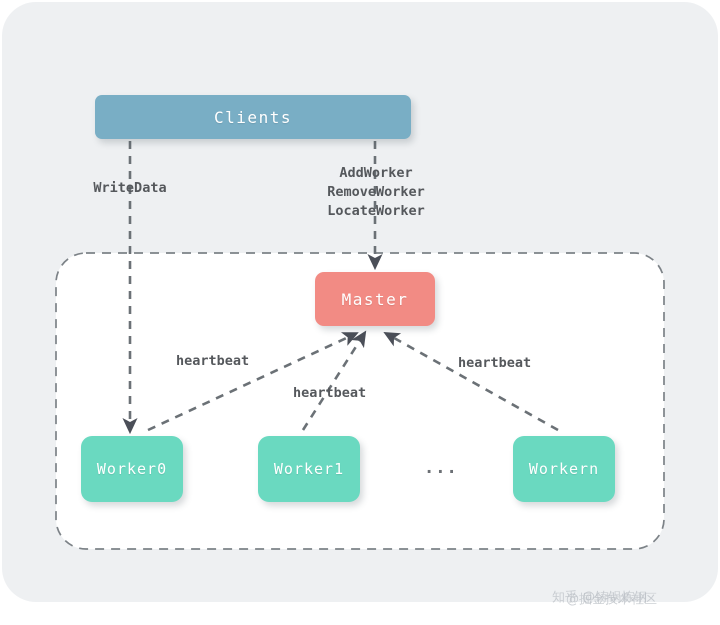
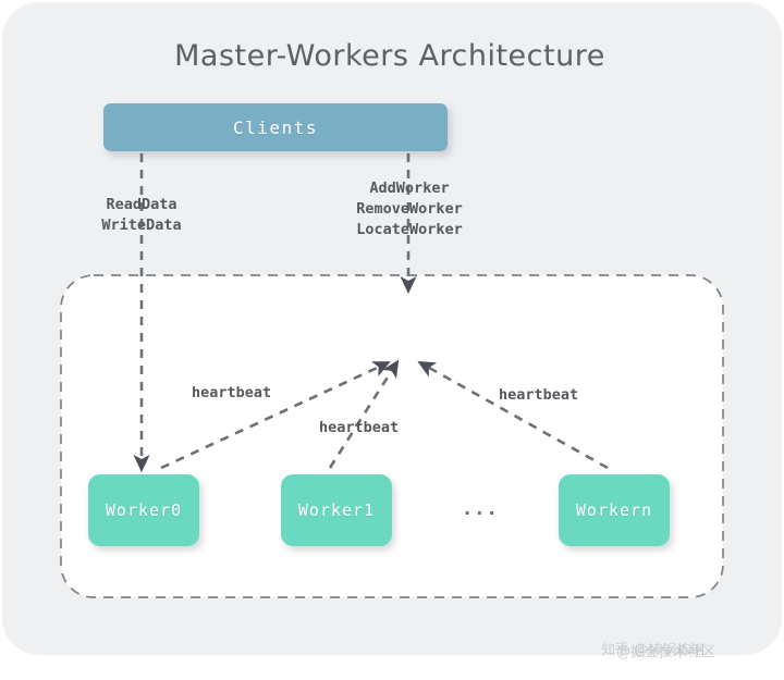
+ Master-Workers Architecture
  Clients
- Master
  Worker0
  Worker1
  Workern
  ...
+ ReadData
  WriteData
  AddWorker
  RemoveWorker
  LocateWorker
  heartbeat
  heartbeat
  heartbeat
  知乎 @铸锅炼钢
  @掘金技术社区
